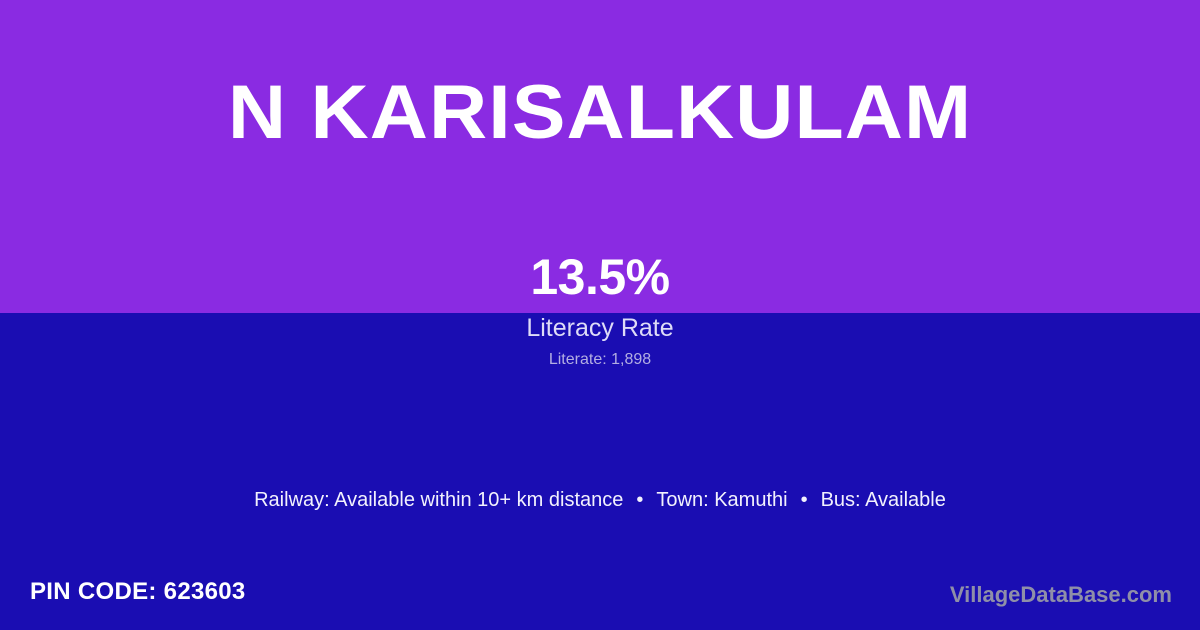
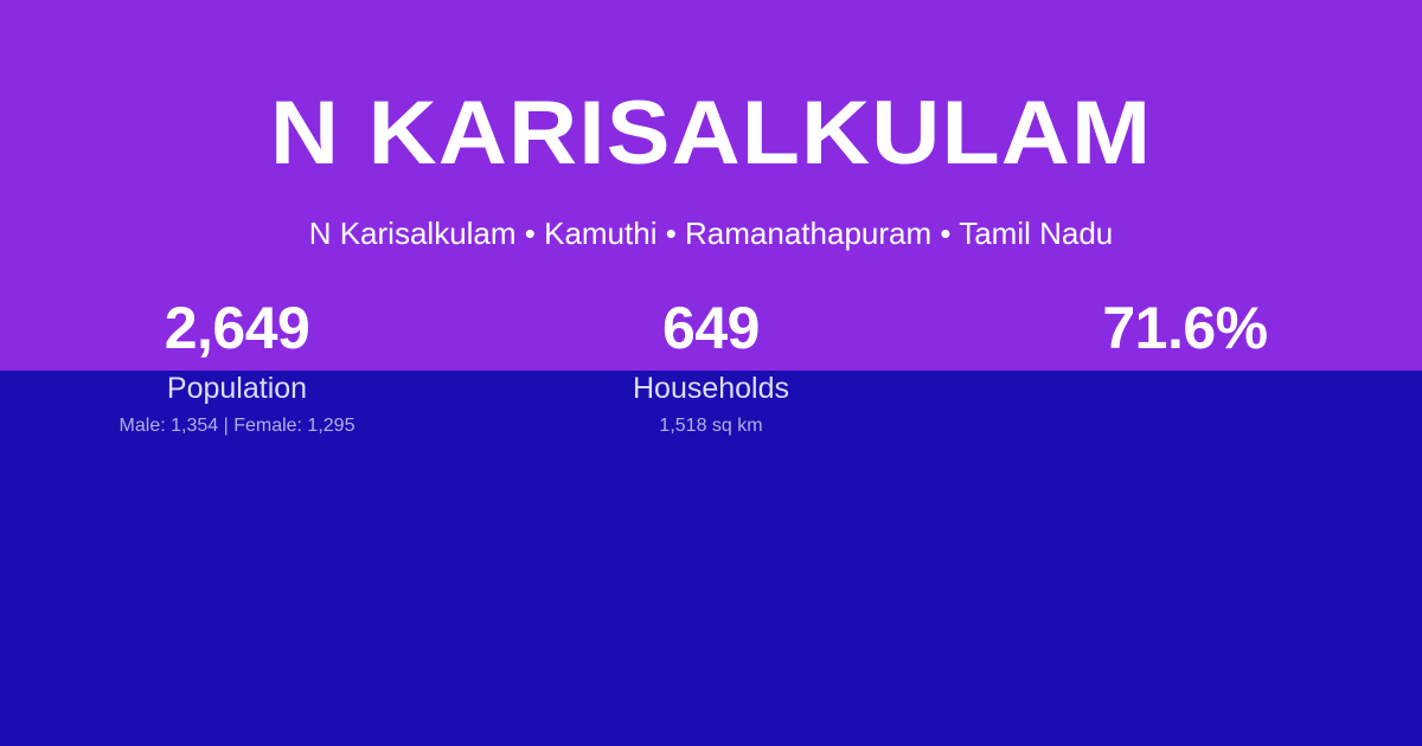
  N KARISALKULAM
+ N Karisalkulam • Kamuthi • Ramanathapuram • Tamil Nadu
+ 2,649
+ Population
+ Male: 1,354 | Female: 1,295
+ 649
+ Households
+ 1,518 sq km
- 13.5%
+ 71.6%
- Literacy Rate
- Literate: 1,898
- Railway: Available within 10+ km distance • Town: Kamuthi • Bus: Available
- PIN CODE: 623603
- VillageDataBase.com
